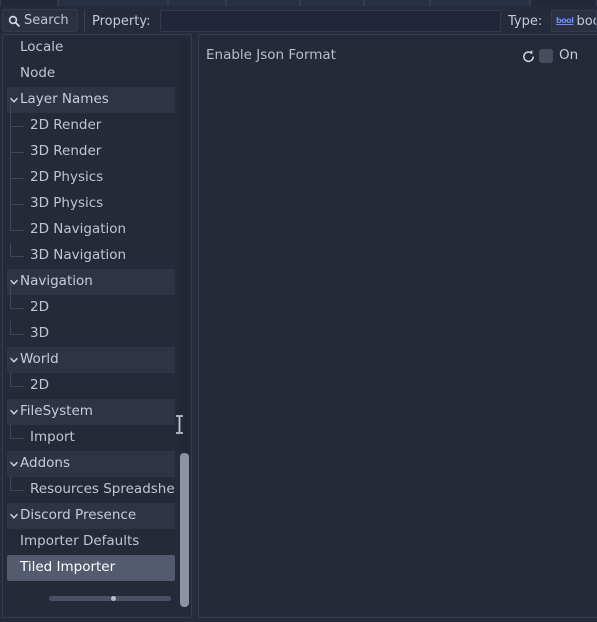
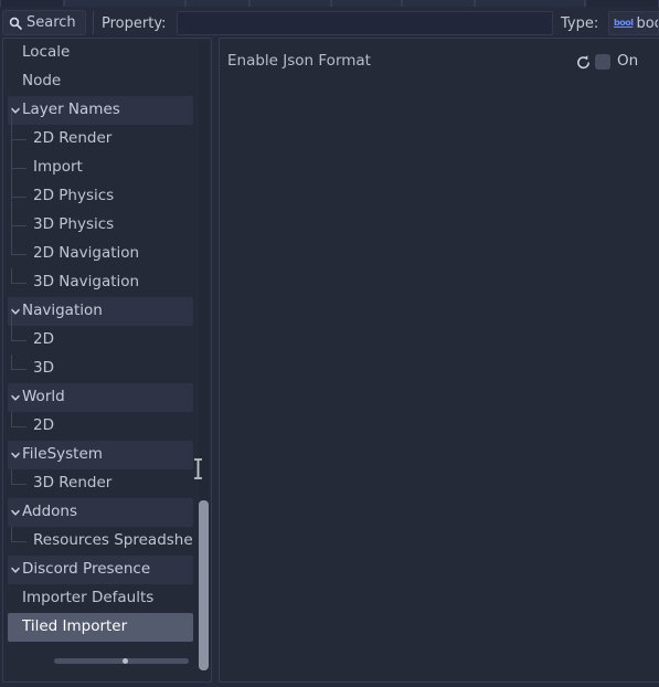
  Search
  Property:
  Type:
  bool
  Locale
  Node
  Layer Names
  2D Render
- 3D Render
+ Import
  2D Physics
  3D Physics
  2D Navigation
  3D Navigation
  Navigation
  2D
  3D
  World
  2D
  FileSystem
- Import
+ 3D Render
  Addons
  Resources Spreadshe
  Discord Presence
  Importer Defaults
  Tiled Importer
  Enable Json Format
  On
